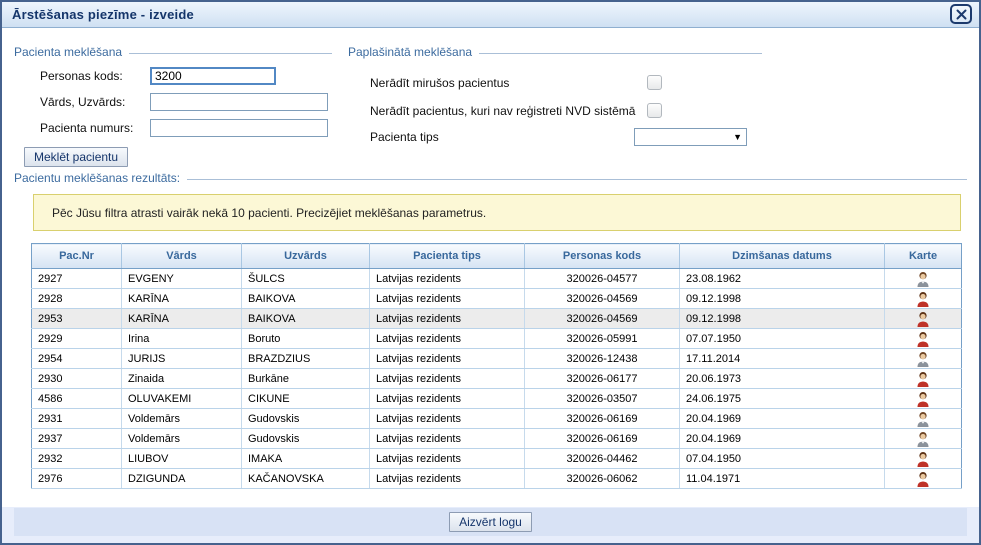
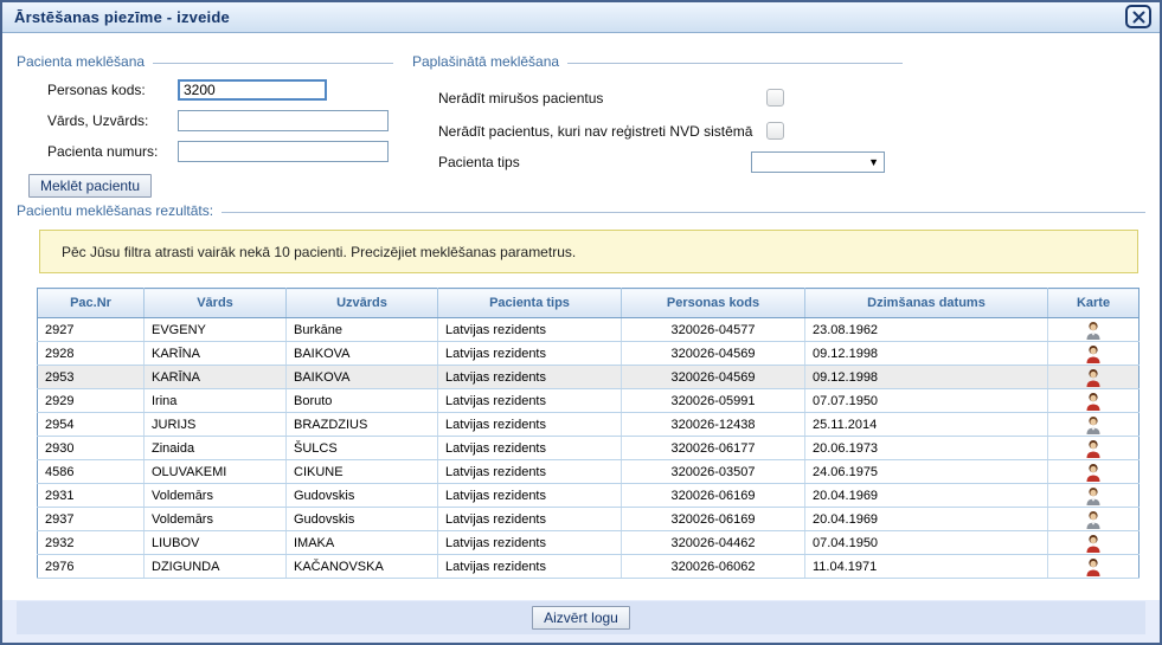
  Ārstēšanas piezīme - izveide
  Pacienta meklēšana
  Personas kods:
  3200
  Vārds, Uzvārds:
  Pacienta numurs:
  Meklēt pacientu
  Paplašinātā meklēšana
  Nerādīt mirušos pacientus
  Nerādīt pacientus, kuri nav reģistreti NVD sistēmā
  Pacienta tips
  ▼
  Pacientu meklēšanas rezultāts:
  Pēc Jūsu filtra atrasti vairāk nekā 10 pacienti. Precizējiet meklēšanas parametrus.
  Pac.Nr	Vārds	Uzvārds	Pacienta tips	Personas kods	Dzimšanas datums	Karte
- 2927	EVGENY	ŠULCS	Latvijas rezidents	320026-04577	23.08.1962
+ 2927	EVGENY	Burkāne	Latvijas rezidents	320026-04577	23.08.1962
  2928	KARĪNA	BAIKOVA	Latvijas rezidents	320026-04569	09.12.1998
  2953	KARĪNA	BAIKOVA	Latvijas rezidents	320026-04569	09.12.1998
  2929	Irina	Boruto	Latvijas rezidents	320026-05991	07.07.1950
- 2954	JURIJS	BRAZDZIUS	Latvijas rezidents	320026-12438	17.11.2014
+ 2954	JURIJS	BRAZDZIUS	Latvijas rezidents	320026-12438	25.11.2014
- 2930	Zinaida	Burkāne	Latvijas rezidents	320026-06177	20.06.1973
+ 2930	Zinaida	ŠULCS	Latvijas rezidents	320026-06177	20.06.1973
  4586	OLUVAKEMI	CIKUNE	Latvijas rezidents	320026-03507	24.06.1975
  2931	Voldemārs	Gudovskis	Latvijas rezidents	320026-06169	20.04.1969
  2937	Voldemārs	Gudovskis	Latvijas rezidents	320026-06169	20.04.1969
  2932	LIUBOV	IMAKA	Latvijas rezidents	320026-04462	07.04.1950
  2976	DZIGUNDA	KAČANOVSKA	Latvijas rezidents	320026-06062	11.04.1971
  Aizvērt logu
